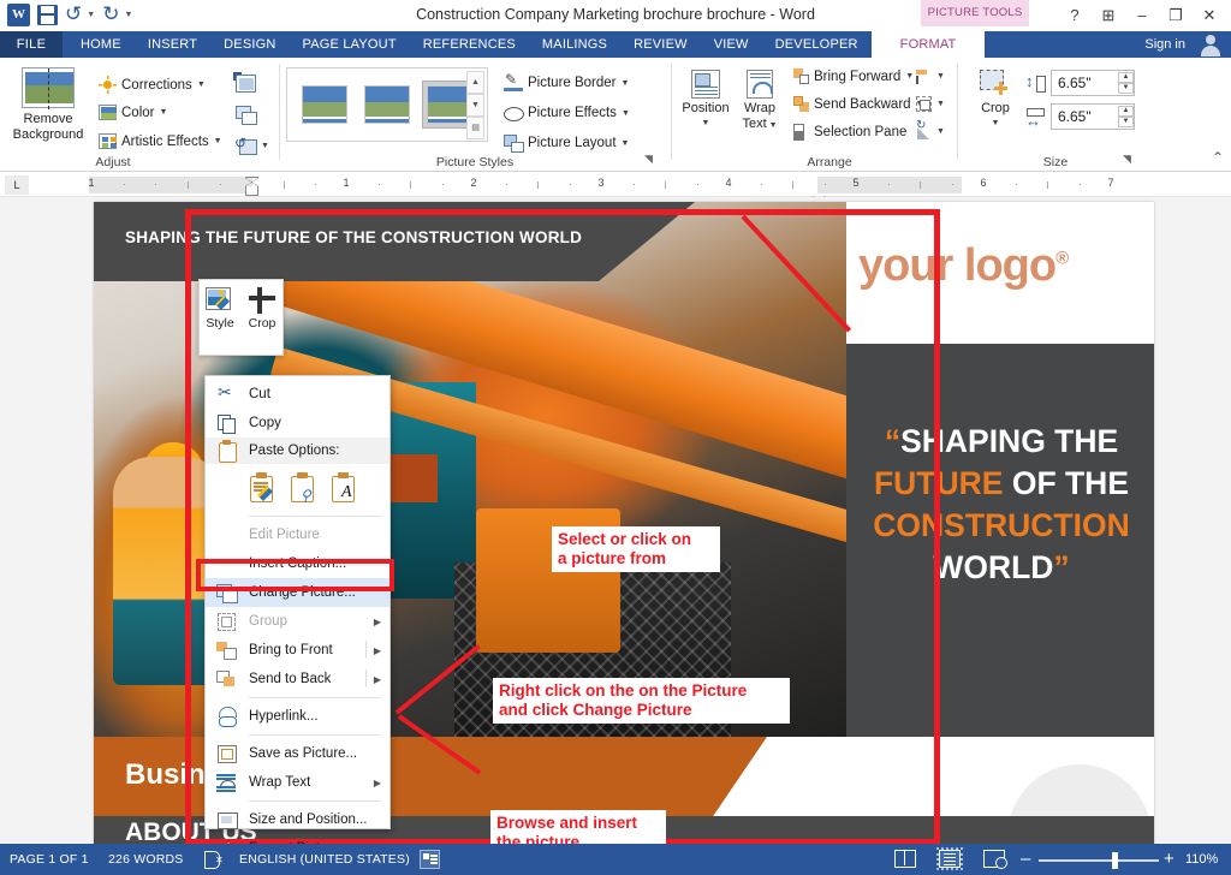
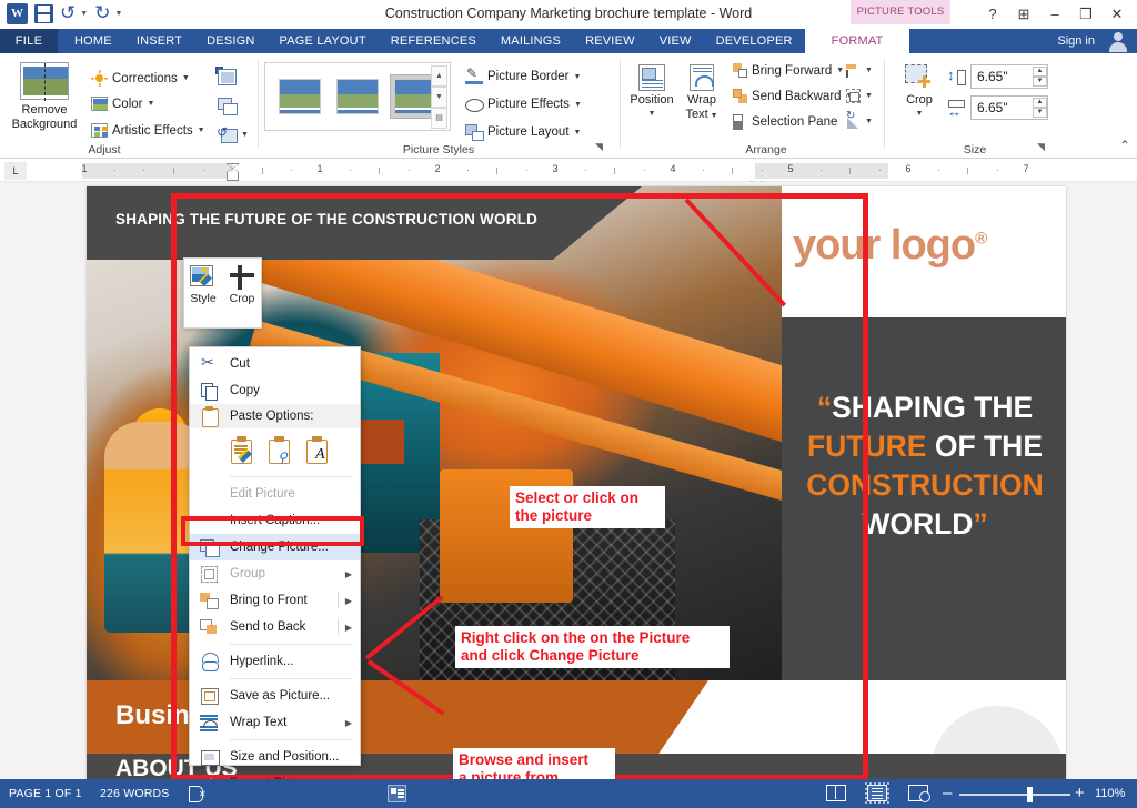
  W
  ↺
  ↻
- Construction Company Marketing brochure brochure - Word
+ Construction Company Marketing brochure template - Word
  PICTURE TOOLS
  ?
  ⊞
  –
  ❐
  ✕
  FILE
  HOME
  INSERT
  DESIGN
  PAGE LAYOUT
  REFERENCES
  MAILINGS
  REVIEW
  VIEW
  DEVELOPER
  FORMAT
  Sign in
  Remove
  Background
  Corrections
  Color
  Artistic Effects
  Adjust
  Picture Border
  Picture Effects
  Picture Layout
  ◥
  Picture Styles
  Position
  Wrap
  Text
  Bring Forward
  Send Backward
  Selection Pane
  Arrange
  Crop
  6.65"
  6.65"
  Size
  ◥
  ⌃
  L
  1
  1
  2
  3
  4
  5
  6
  7
  SHAPING THE FUTURE OF THE CONSTRUCTION WORLD
  your logo®
  “SHAPING THE
  FUTURE OF THE
  CONSTRUCTION
  WORLD”
  Busin
  ABOUT US
  Select or click on
- a picture from
+ the picture
  Right click on the on the Picture
  and click Change Picture
  Browse and insert
- the picture
+ a picture from
  Style
  Crop
  Cut
  Copy
  Paste Options:
  ⚲
  A
  Edit Picture
  Insert Caption...
  Change Picture...
  Group
  ▶
  Bring to Front
  ▶
  Send to Back
  ▶
  Hyperlink...
  Save as Picture...
  Wrap Text
  ▶
  Size and Position...
  PAGE 1 OF 1
  226 WORDS
- ENGLISH (UNITED STATES)
  –
  +
  110%
